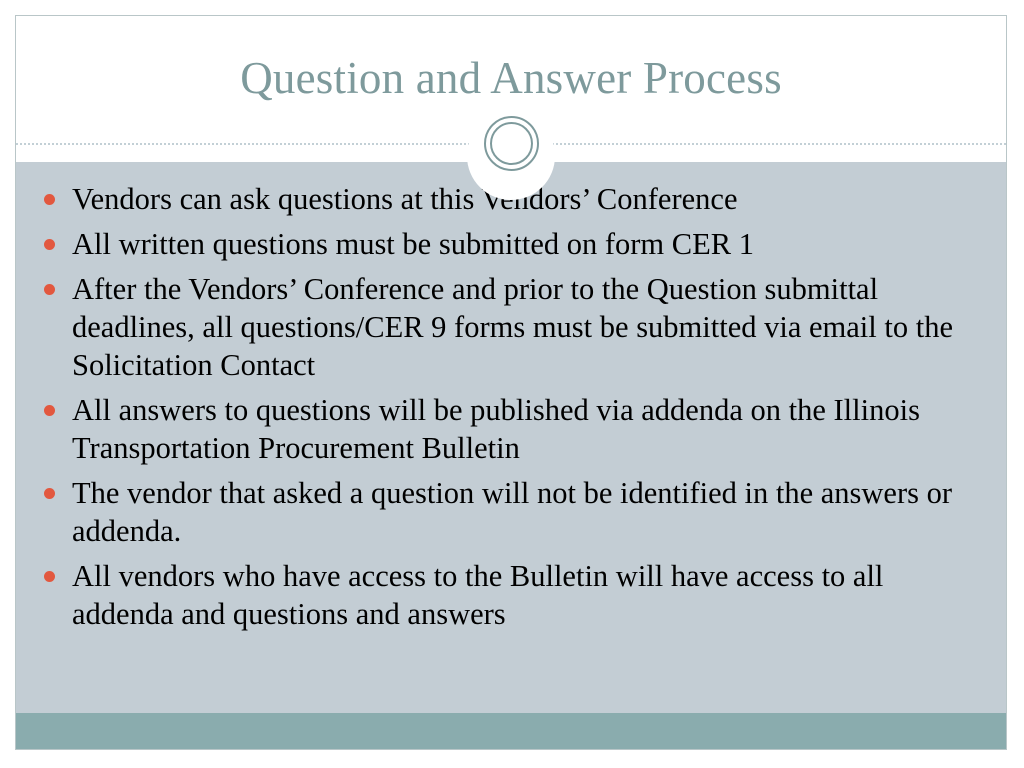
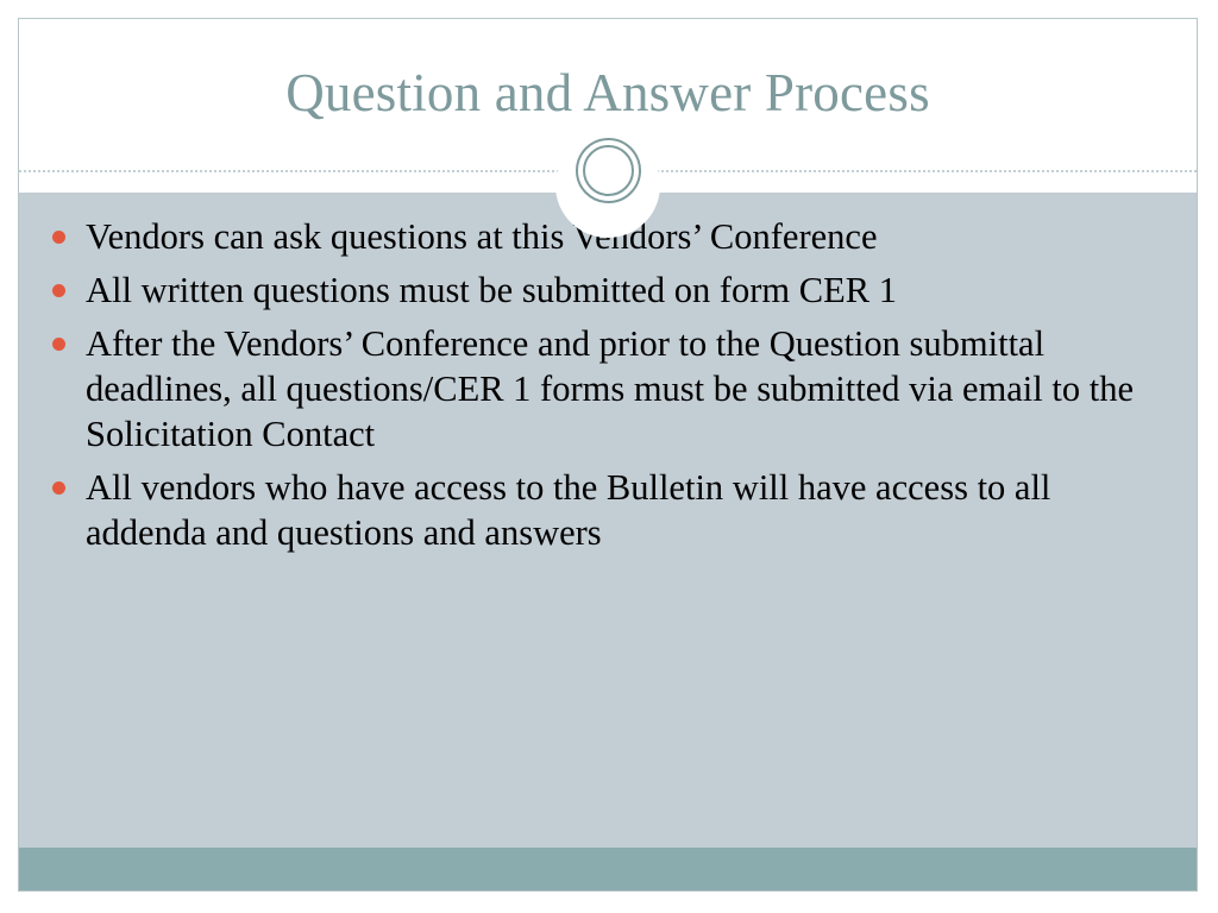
  Question and Answer Process
  Vendors can ask questions at this Vndors’ Conference
  All written questions must be submitted on form CER 1
- After the Vendors’ Conference and prior to the Question submittal deadlines, all questions/CER 9 forms must be submitted via email to the Solicitation Contact
+ After the Vendors’ Conference and prior to the Question submittal deadlines, all questions/CER 1 forms must be submitted via email to the Solicitation Contact
- All answers to questions will be published via addenda on the Illinois Transportation Procurement Bulletin
- The vendor that asked a question will not be identified in the answers or addenda.
  All vendors who have access to the Bulletin will have access to all addenda and questions and answers
